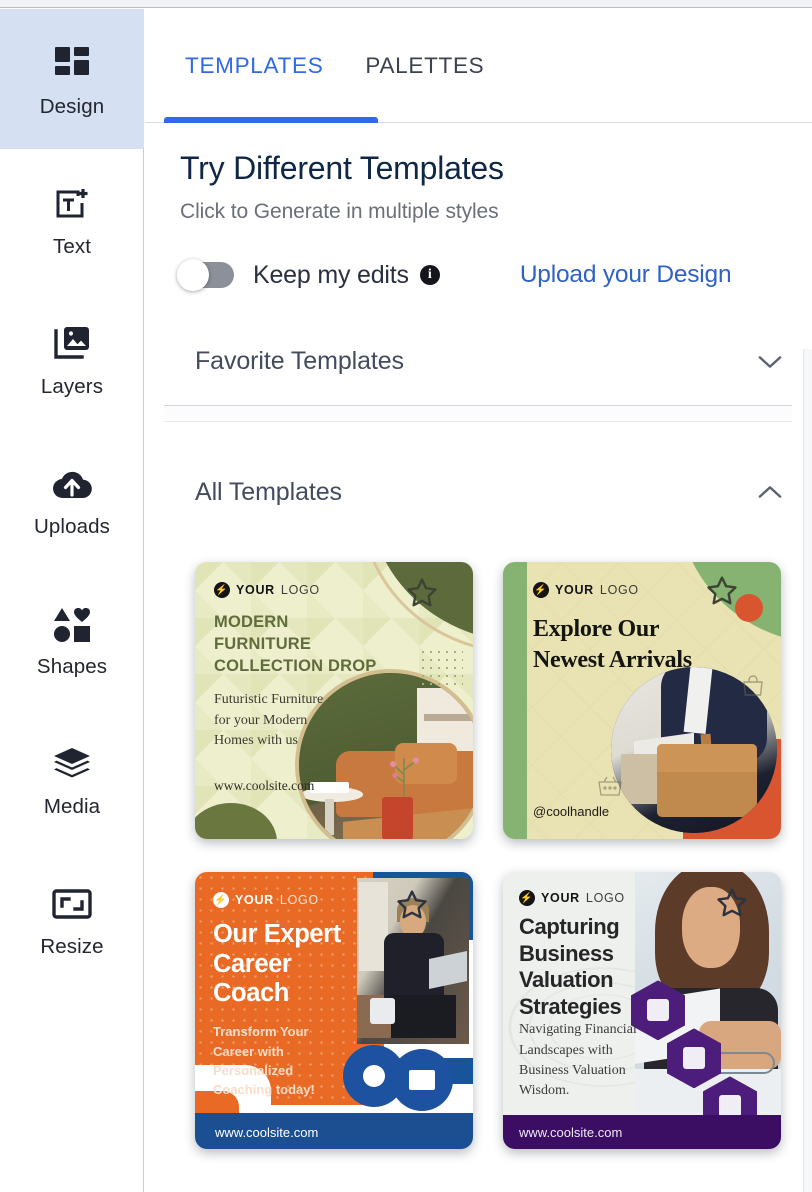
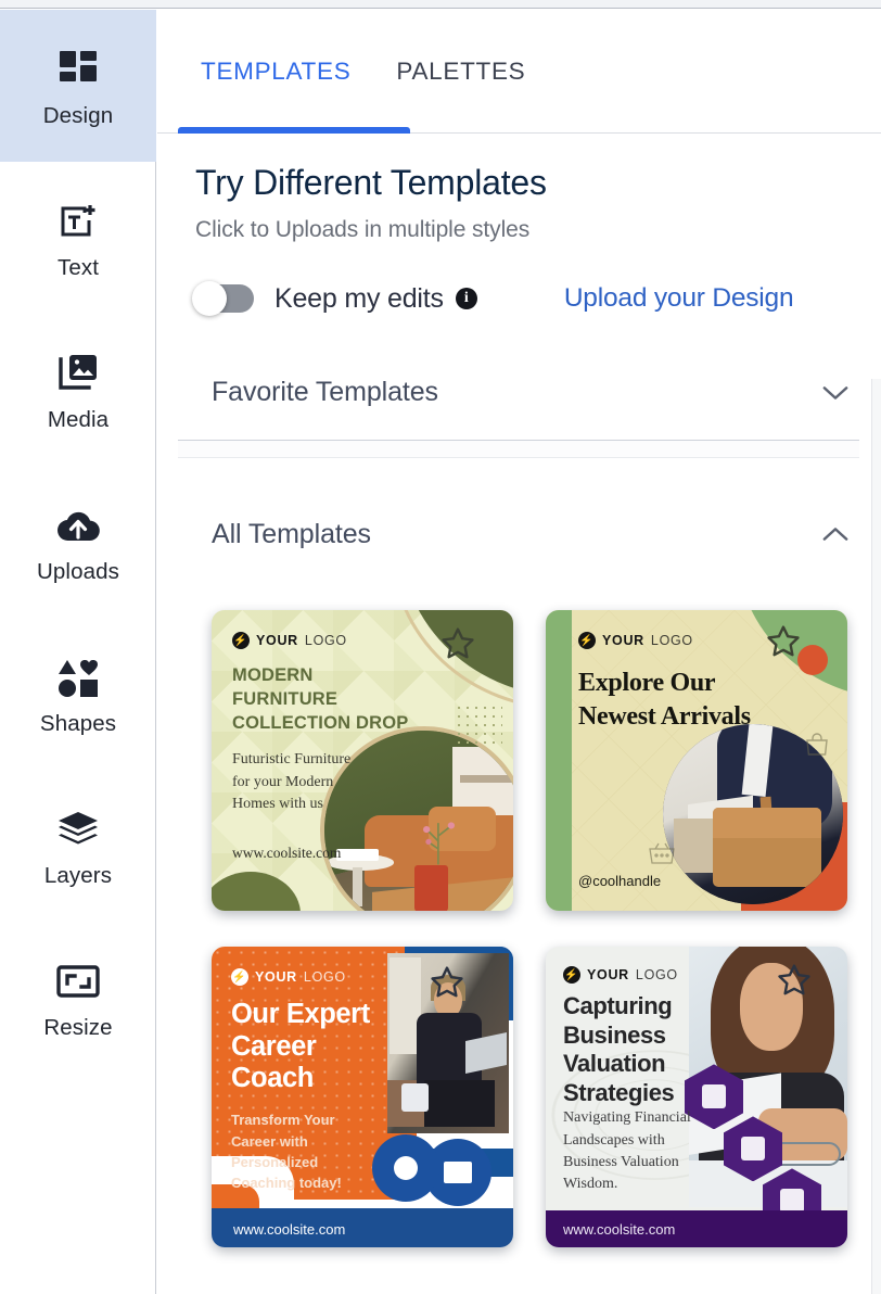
  Design
  Text
- Layers
+ Media
  Uploads
  Shapes
- Media
+ Layers
  Resize
  TEMPLATES
  PALETTES
  Try Different Templates
- Click to Generate in multiple styles
+ Click to Uploads in multiple styles
  Keep my edits
  i
  Upload your Design
  Favorite Templates
  All Templates
  ⚡
  YOUR
  LOGO
  MODERN
  FURNITURE
  COLLECTION DROP
  Futuristic Furniture
  for your Modern
  Homes with us
  www.coolsite.com
  ⚡
  YOUR
  LOGO
  Explore Our
  Newest Arrivals
  @coolhandle
  ⚡
  YOUR
  LOGO
  Our Expert
  Career
  Coach
  Transform Your
  Career with
  Personalized
  Coaching today!
  www.coolsite.com
  ⚡
  YOUR
  LOGO
  Capturing
  Business
  Valuation
  Strategies
  Navigating Financial
  Landscapes with
  Business Valuation
  Wisdom.
  www.coolsite.com
